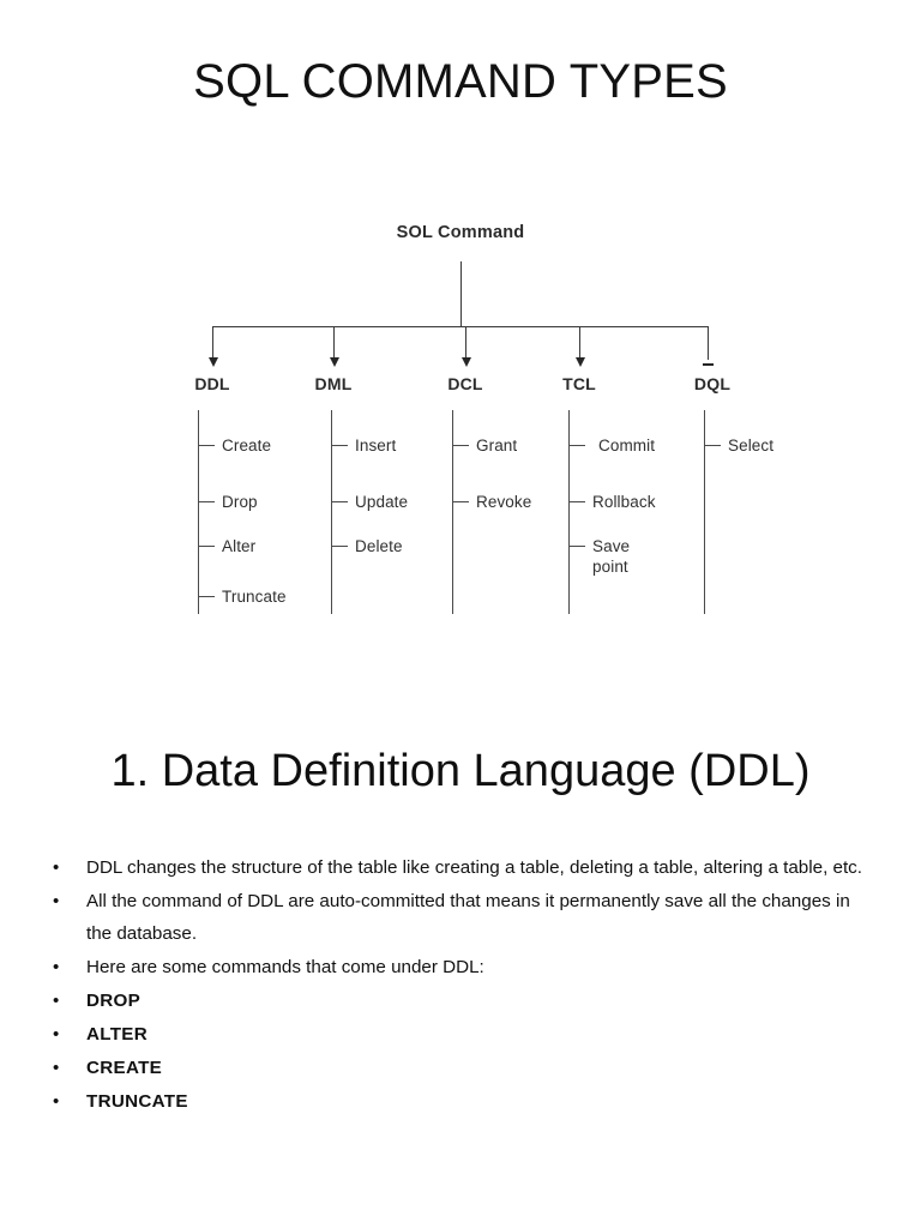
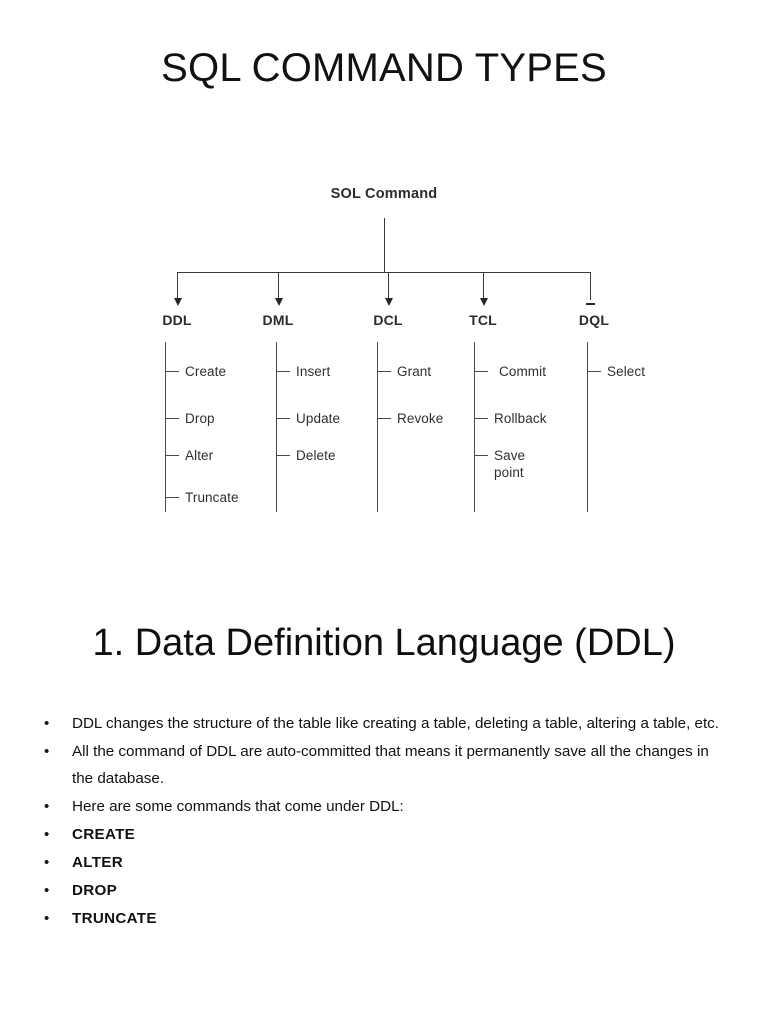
  SQL COMMAND TYPES
  SOL Command
  DDL
  Create
  Drop
  Alter
  Truncate
  DML
  Insert
  Update
  Delete
  DCL
  Grant
  Revoke
  TCL
  Commit
  Rollback
  Save
  point
  DQL
  Select
  1. Data Definition Language (DDL)
  •
  DDL changes the structure of the table like creating a table, deleting a table, altering a table, etc.
  •
  All the command of DDL are auto-committed that means it permanently save all the changes in the database.
  •
  Here are some commands that come under DDL:
  •
- DROP
+ CREATE
  •
  ALTER
  •
- CREATE
+ DROP
  •
  TRUNCATE
